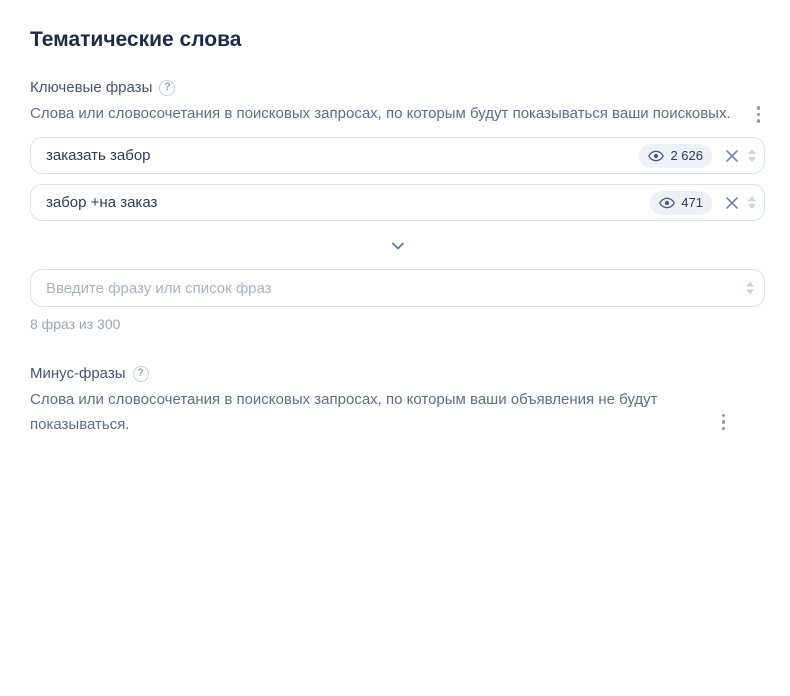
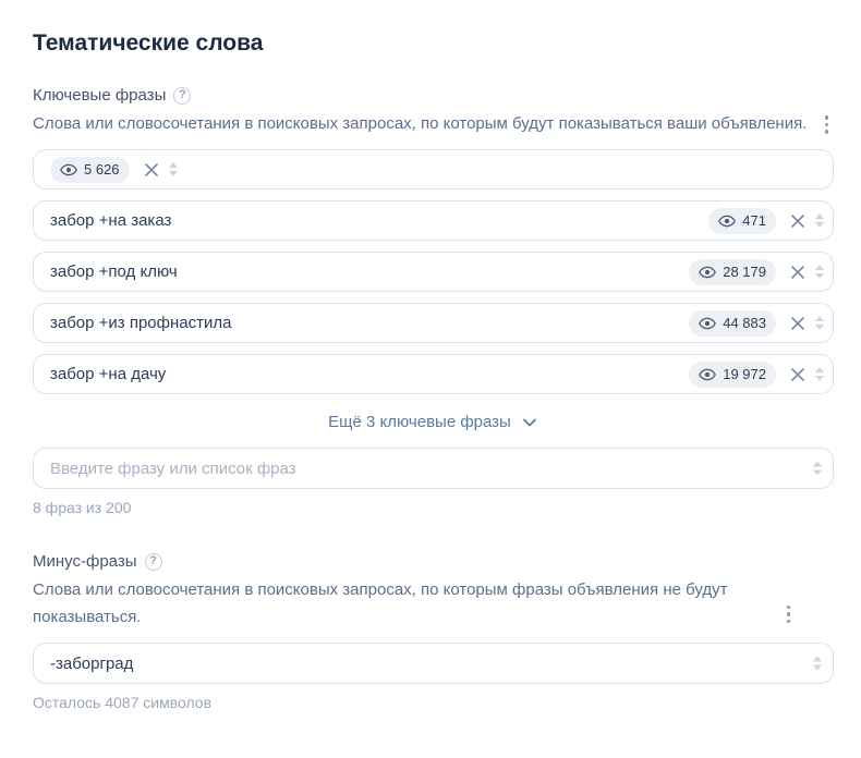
  Тематические слова
  Ключевые фразы
  ?
- Слова или словосочетания в поисковых запросах, по которым будут показываться ваши поисковых.
+ Слова или словосочетания в поисковых запросах, по которым будут показываться ваши объявления.
- заказать забор
- 2 626
+ 5 626
  забор +на заказ
  471
+ забор +под ключ
+ 28 179
+ забор +из профнастила
+ 44 883
+ забор +на дачу
+ 19 972
+ Ещё 3 ключевые фразы
  Введите фразу или список фраз
- 8 фраз из 300
+ 8 фраз из 200
  Минус-фразы
  ?
- Слова или словосочетания в поисковых запросах, по которым ваши объявления не будут показываться.
+ Слова или словосочетания в поисковых запросах, по которым фразы объявления не будут показываться.
+ -заборград
+ Осталось 4087 символов
